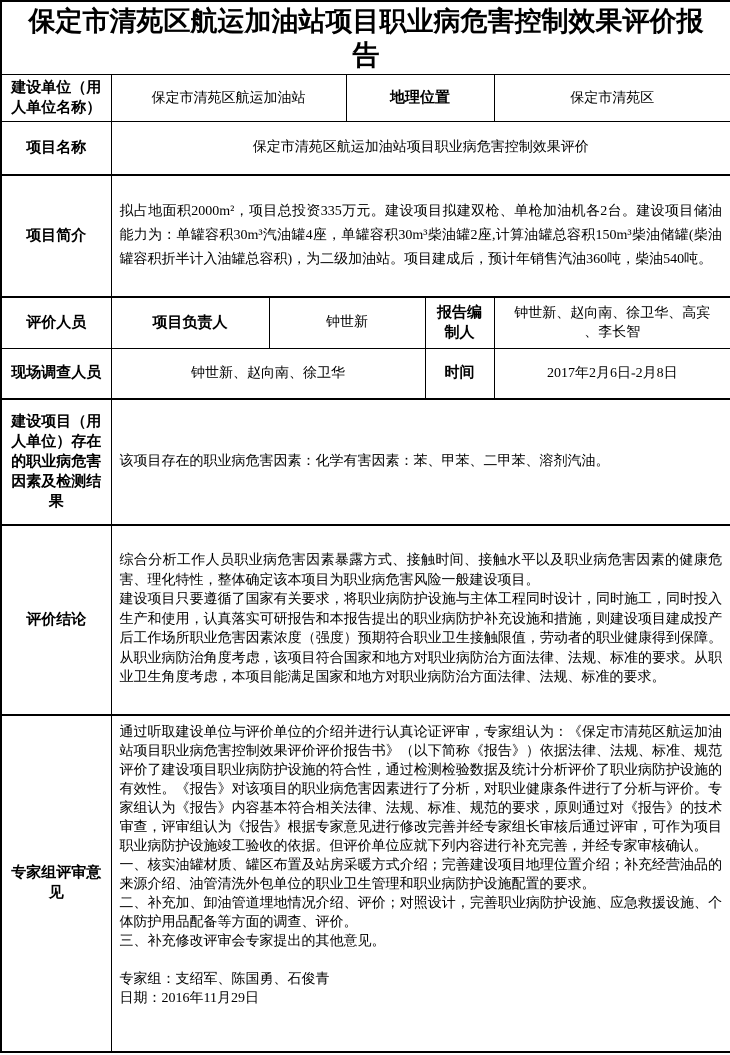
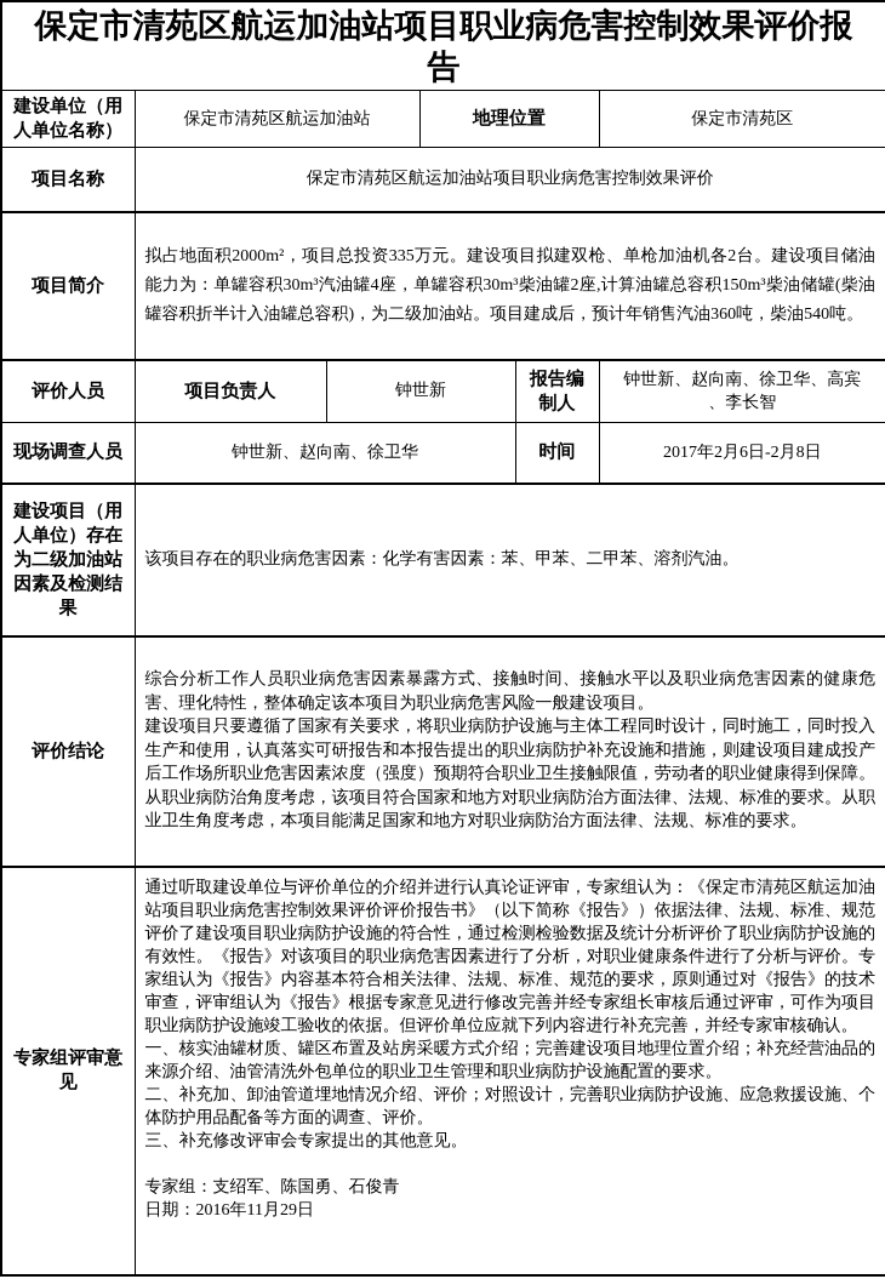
  保定市清苑区航运加油站项目职业病危害控制效果评价报 告
  建设单位（用 人单位名称）	保定市清苑区航运加油站	地理位置	保定市清苑区
  项目名称	保定市清苑区航运加油站项目职业病危害控制效果评价
  项目简介	拟占地面积2000m²，项目总投资335万元。建设项目拟建双枪、单枪加油机各2台。建设项目储油能力为：单罐容积30m³汽油罐4座，单罐容积30m³柴油罐2座,计算油罐总容积150m³柴油储罐(柴油罐容积折半计入油罐总容积)，为二级加油站。项目建成后，预计年销售汽油360吨，柴油540吨。
  评价人员	项目负责人	钟世新	报告编 制人	钟世新、赵向南、徐卫华、高宾 、李长智
  现场调查人员	钟世新、赵向南、徐卫华	时间	2017年2月6日-2月8日
- 建设项目（用 人单位）存在 的职业病危害 因素及检测结 果	该项目存在的职业病危害因素：化学有害因素：苯、甲苯、二甲苯、溶剂汽油。
+ 建设项目（用 人单位）存在 为二级加油站 因素及检测结 果	该项目存在的职业病危害因素：化学有害因素：苯、甲苯、二甲苯、溶剂汽油。
  评价结论	综合分析工作人员职业病危害因素暴露方式、接触时间、接触水平以及职业病危害因素的健康危害、理化特性，整体确定该本项目为职业病危害风险一般建设项目。 建设项目只要遵循了国家有关要求，将职业病防护设施与主体工程同时设计，同时施工，同时投入生产和使用，认真落实可研报告和本报告提出的职业病防护补充设施和措施，则建设项目建成投产后工作场所职业危害因素浓度（强度）预期符合职业卫生接触限值，劳动者的职业健康得到保障。从职业病防治角度考虑，该项目符合国家和地方对职业病防治方面法律、法规、标准的要求。从职业卫生角度考虑，本项目能满足国家和地方对职业病防治方面法律、法规、标准的要求。
  专家组评审意 见	通过听取建设单位与评价单位的介绍并进行认真论证评审，专家组认为：《保定市清苑区航运加油站项目职业病危害控制效果评价评价报告书》（以下简称《报告》）依据法律、法规、标准、规范评价了建设项目职业病防护设施的符合性，通过检测检验数据及统计分析评价了职业病防护设施的有效性。《报告》对该项目的职业病危害因素进行了分析，对职业健康条件进行了分析与评价。专家组认为《报告》内容基本符合相关法律、法规、标准、规范的要求，原则通过对《报告》的技术审查，评审组认为《报告》根据专家意见进行修改完善并经专家组长审核后通过评审，可作为项目职业病防护设施竣工验收的依据。但评价单位应就下列内容进行补充完善，并经专家审核确认。 一、核实油罐材质、罐区布置及站房采暖方式介绍；完善建设项目地理位置介绍；补充经营油品的来源介绍、油管清洗外包单位的职业卫生管理和职业病防护设施配置的要求。 二、补充加、卸油管道埋地情况介绍、评价；对照设计，完善职业病防护设施、应急救援设施、个体防护用品配备等方面的调查、评价。 三、补充修改评审会专家提出的其他意见。 专家组：支绍军、陈国勇、石俊青 日期：2016年11月29日
